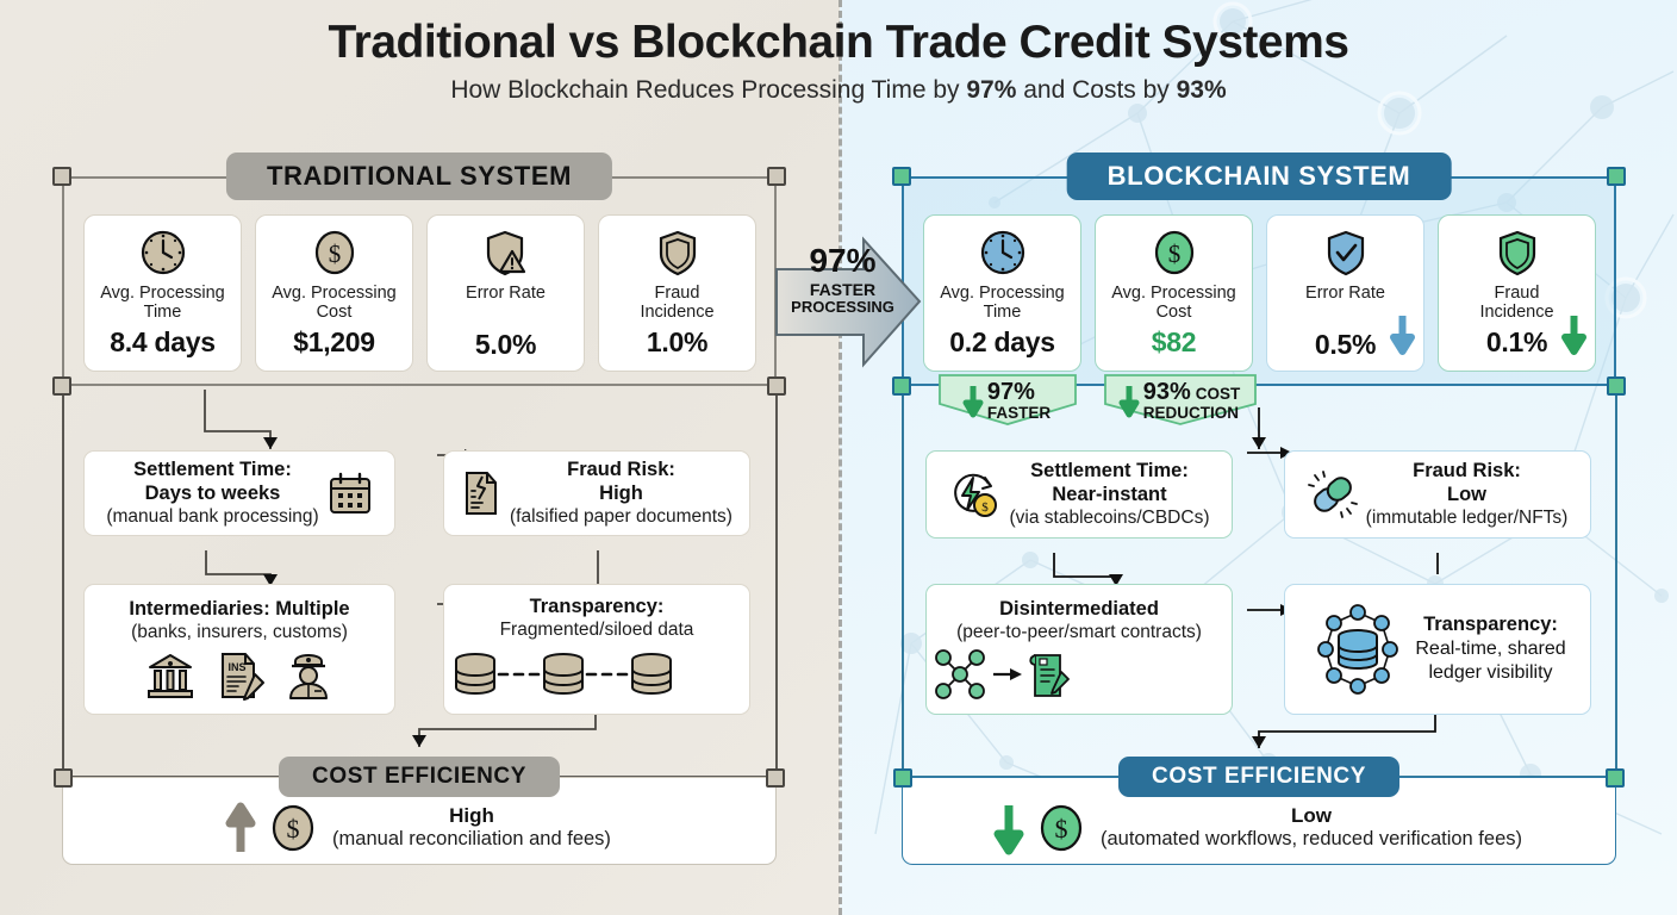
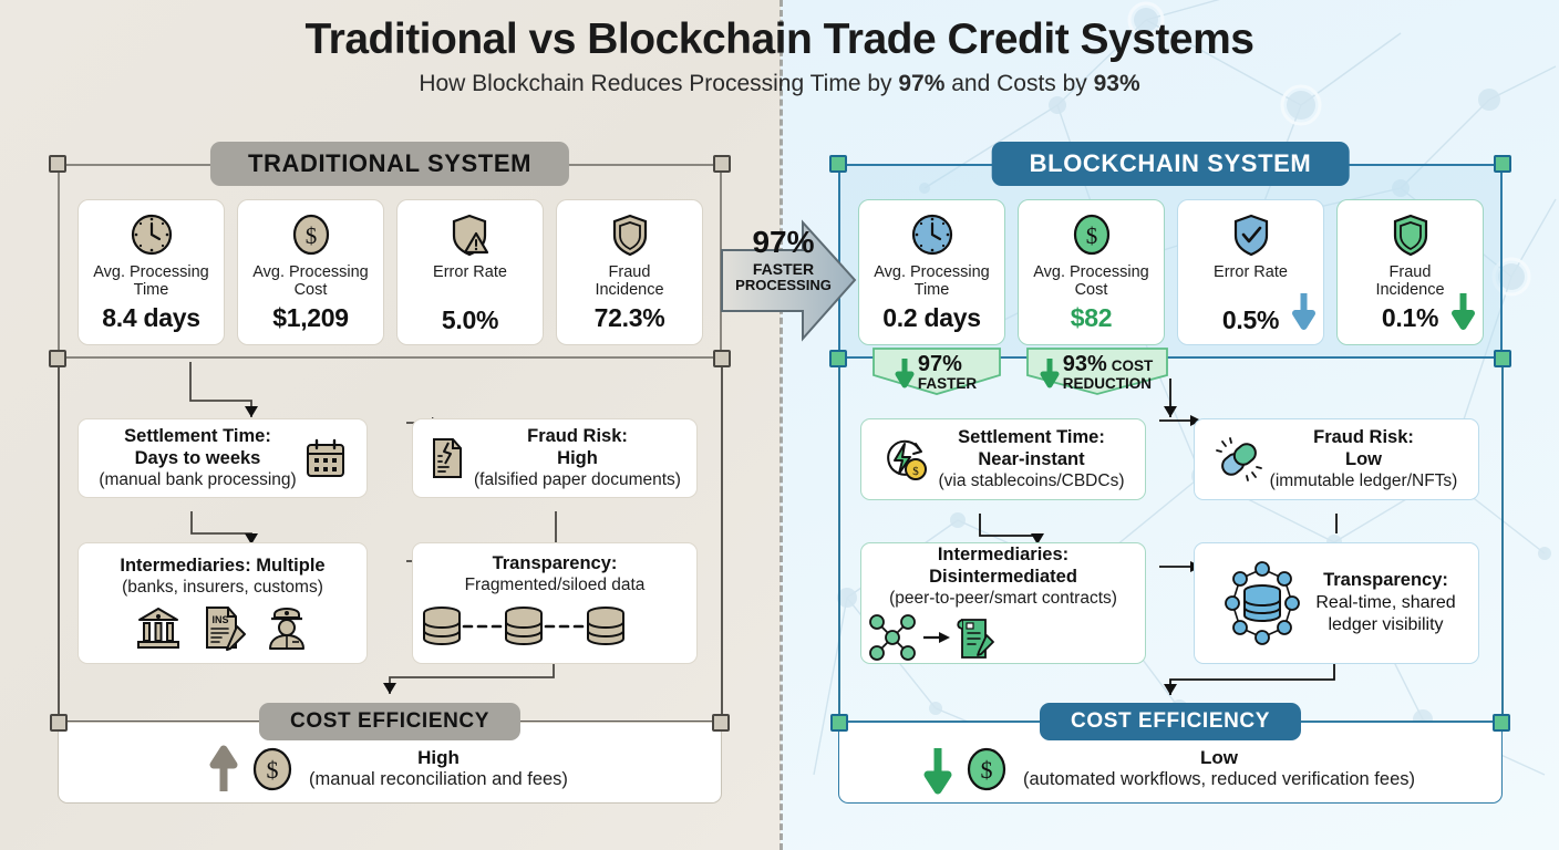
  Traditional vs Blockchain Trade Credit Systems
  How Blockchain Reduces Processing Time by 97% and Costs by 93%
  TRADITIONAL SYSTEM
  Avg. Processing
  Time
  8.4 days
  $
  Avg. Processing
  Cost
  $1,209
  Error Rate
  5.0%
  Fraud
  Incidence
- 1.0%
+ 72.3%
  97%
  FASTER
  PROCESSING
  BLOCKCHAIN SYSTEM
  Avg. Processing
  Time
  0.2 days
  $
  Avg. Processing
  Cost
  $82
  Error Rate
  0.5%
  Fraud
  Incidence
  0.1%
  97%
  FASTER
  93%
  COST
  REDUCTION
  Settlement Time:
  Days to weeks
  (manual bank processing)
  Fraud Risk:
  High
  (falsified paper documents)
  Intermediaries: Multiple
  (banks, insurers, customs)
  INS
  Transparency:
  Fragmented/siloed data
  $
  High
  (manual reconciliation and fees)
  COST EFFICIENCY
  $
  Settlement Time:
  Near-instant
  (via stablecoins/CBDCs)
  Fraud Risk:
  Low
  (immutable ledger/NFTs)
+ Intermediaries:
  Disintermediated
  (peer-to-peer/smart contracts)
  Transparency:
  Real-time, shared
  ledger visibility
  $
  Low
  (automated workflows, reduced verification fees)
  COST EFFICIENCY
